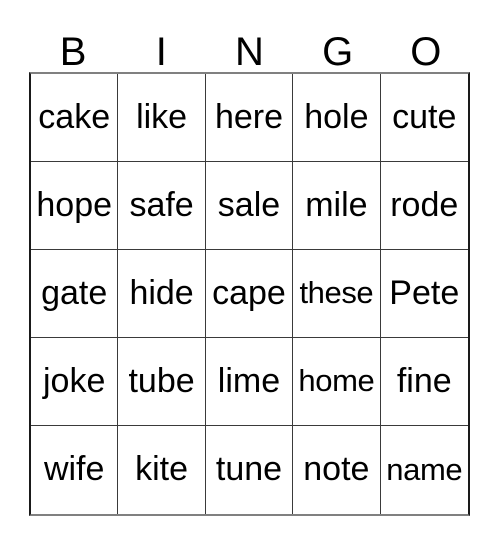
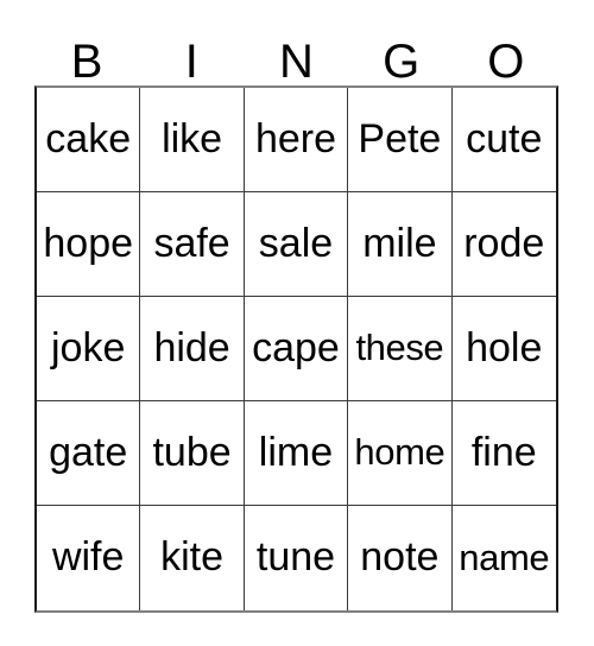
  B
  I
  N
  G
  O
  cake
  like
  here
- hole
+ Pete
  cute
  hope
  safe
  sale
  mile
  rode
- gate
+ joke
  hide
  cape
  these
- Pete
+ hole
- joke
+ gate
  tube
  lime
  home
  fine
  wife
  kite
  tune
  note
  name
